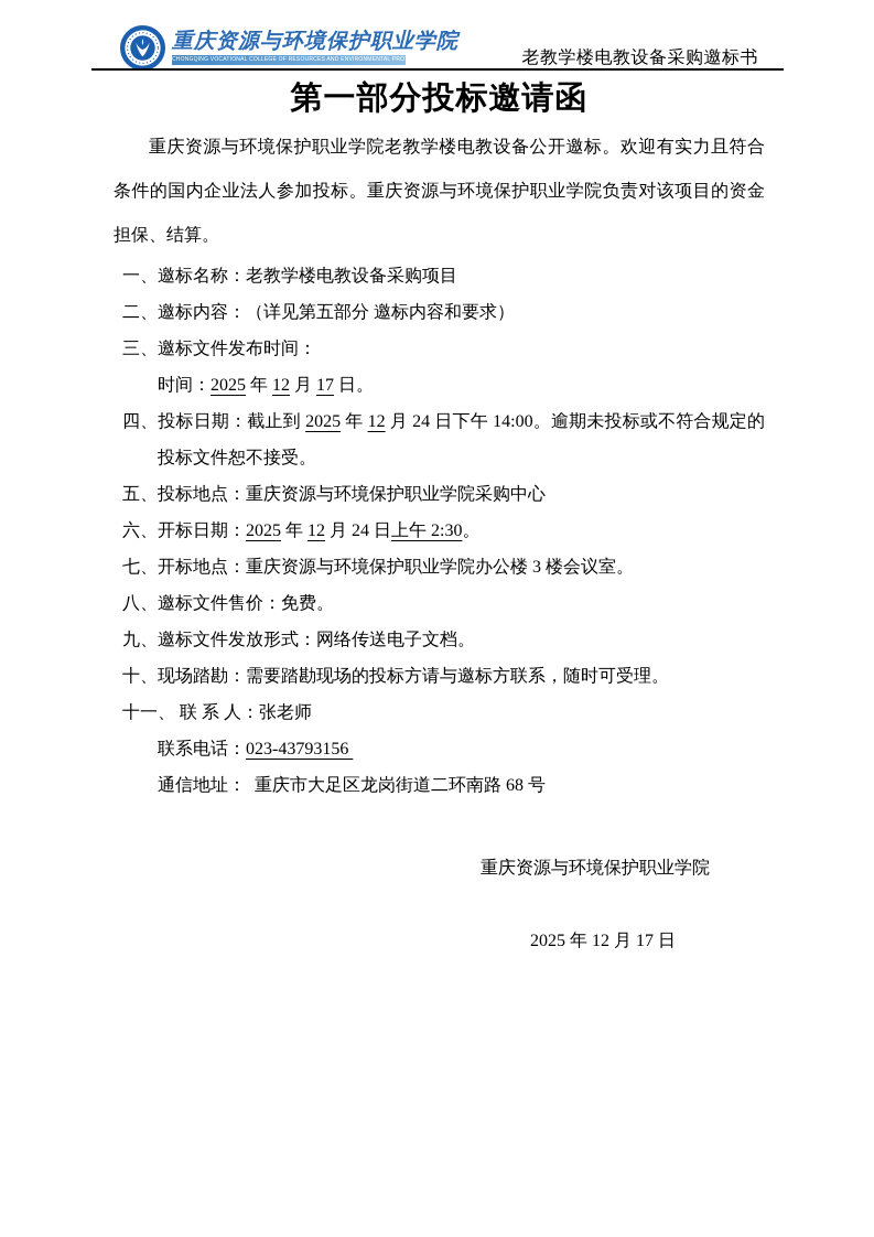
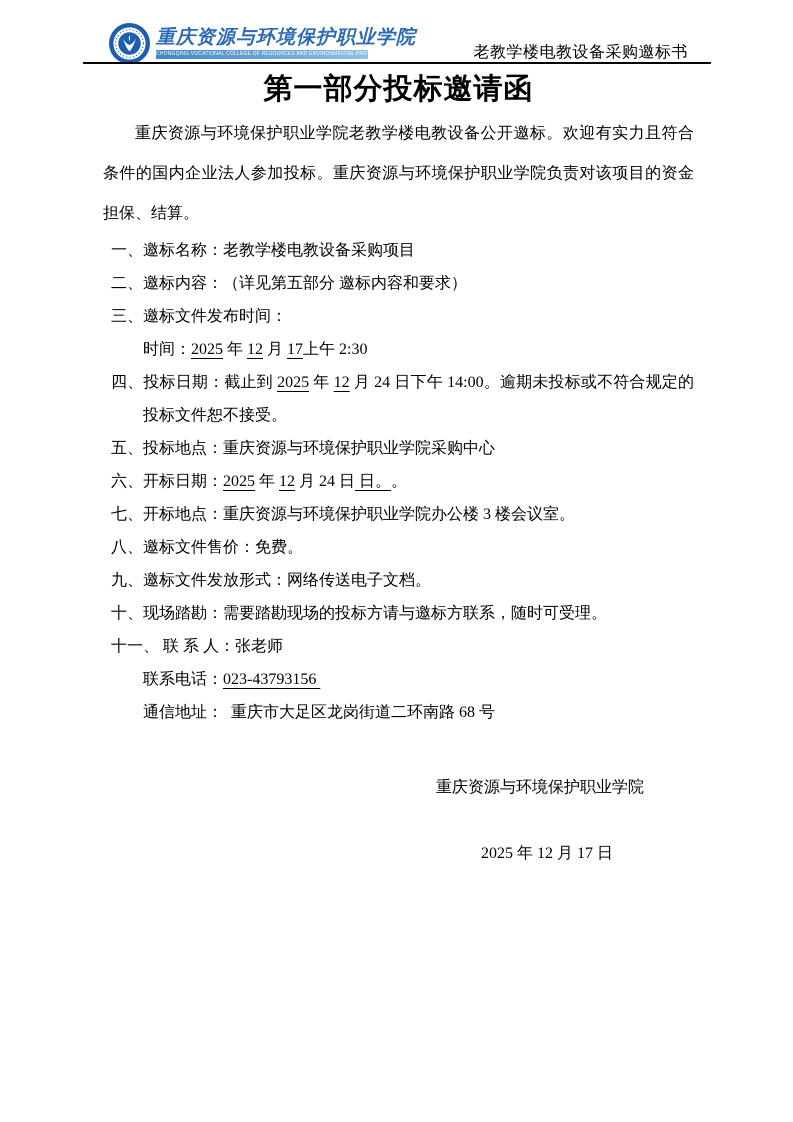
  重庆资源与环境保护职业学院
  老教学楼电教设备采购邀标书
  第一部分投标邀请函
  重庆资源与环境保护职业学院老教学楼电教设备公开邀标。欢迎有实力且符合条件的国内企业法人参加投标。重庆资源与环境保护职业学院负责对该项目的资金担保、结算。
  一、邀标名称：老教学楼电教设备采购项目
  二、邀标内容：（详见第五部分 邀标内容和要求）
  三、邀标文件发布时间：
- 时间：2025 年 12 月 17 日。
+ 时间：2025 年 12 月 17上午 2:30
  四、投标日期：截止到 2025 年 12 月 24 日下午 14:00。逾期未投标或不符合规定的投标文件恕不接受。
  五、投标地点：重庆资源与环境保护职业学院采购中心
- 六、开标日期：2025 年 12 月 24 日上午 2:30。
+ 六、开标日期：2025 年 12 月 24 日 日。。
  七、开标地点：重庆资源与环境保护职业学院办公楼 3 楼会议室。
  八、邀标文件售价：免费。
  九、邀标文件发放形式：网络传送电子文档。
  十、现场踏勘：需要踏勘现场的投标方请与邀标方联系，随时可受理。
  十一、 联 系 人：张老师
  联系电话：023-43793156
  通信地址： 重庆市大足区龙岗街道二环南路 68 号
  重庆资源与环境保护职业学院
  2025 年 12 月 17 日
